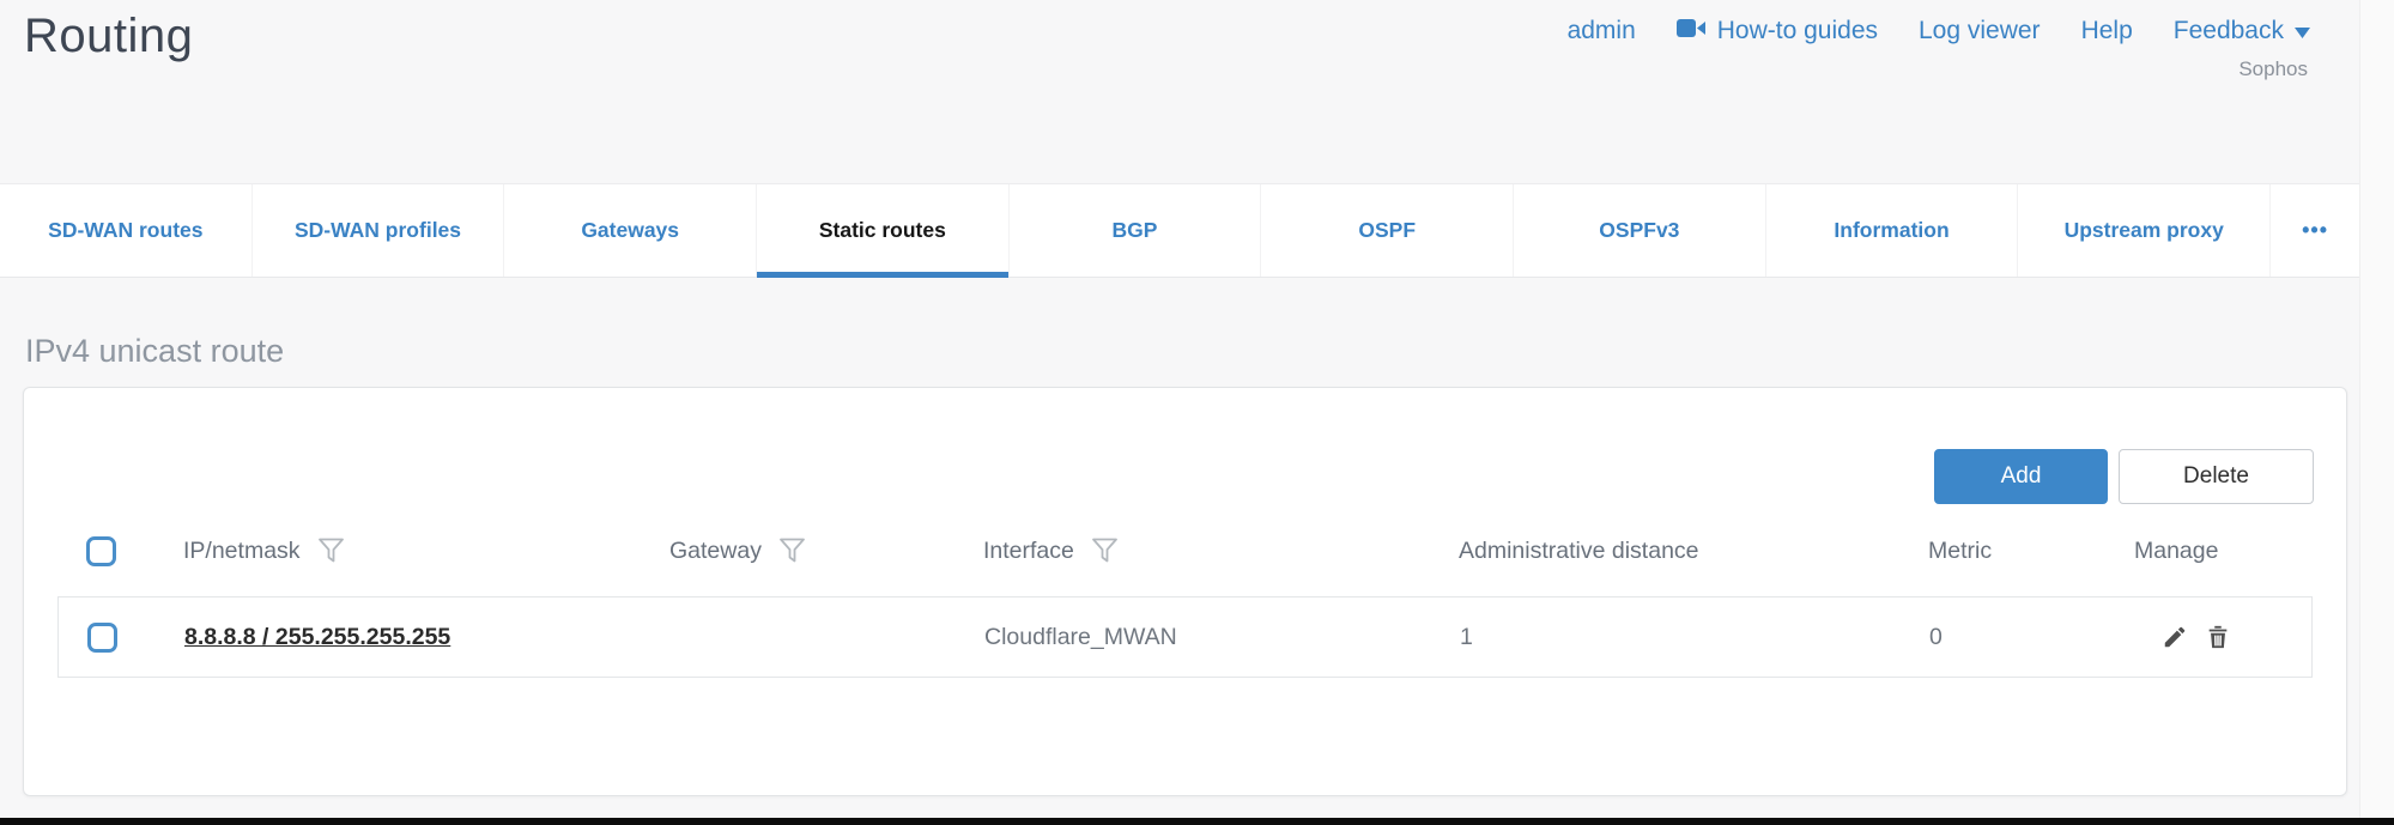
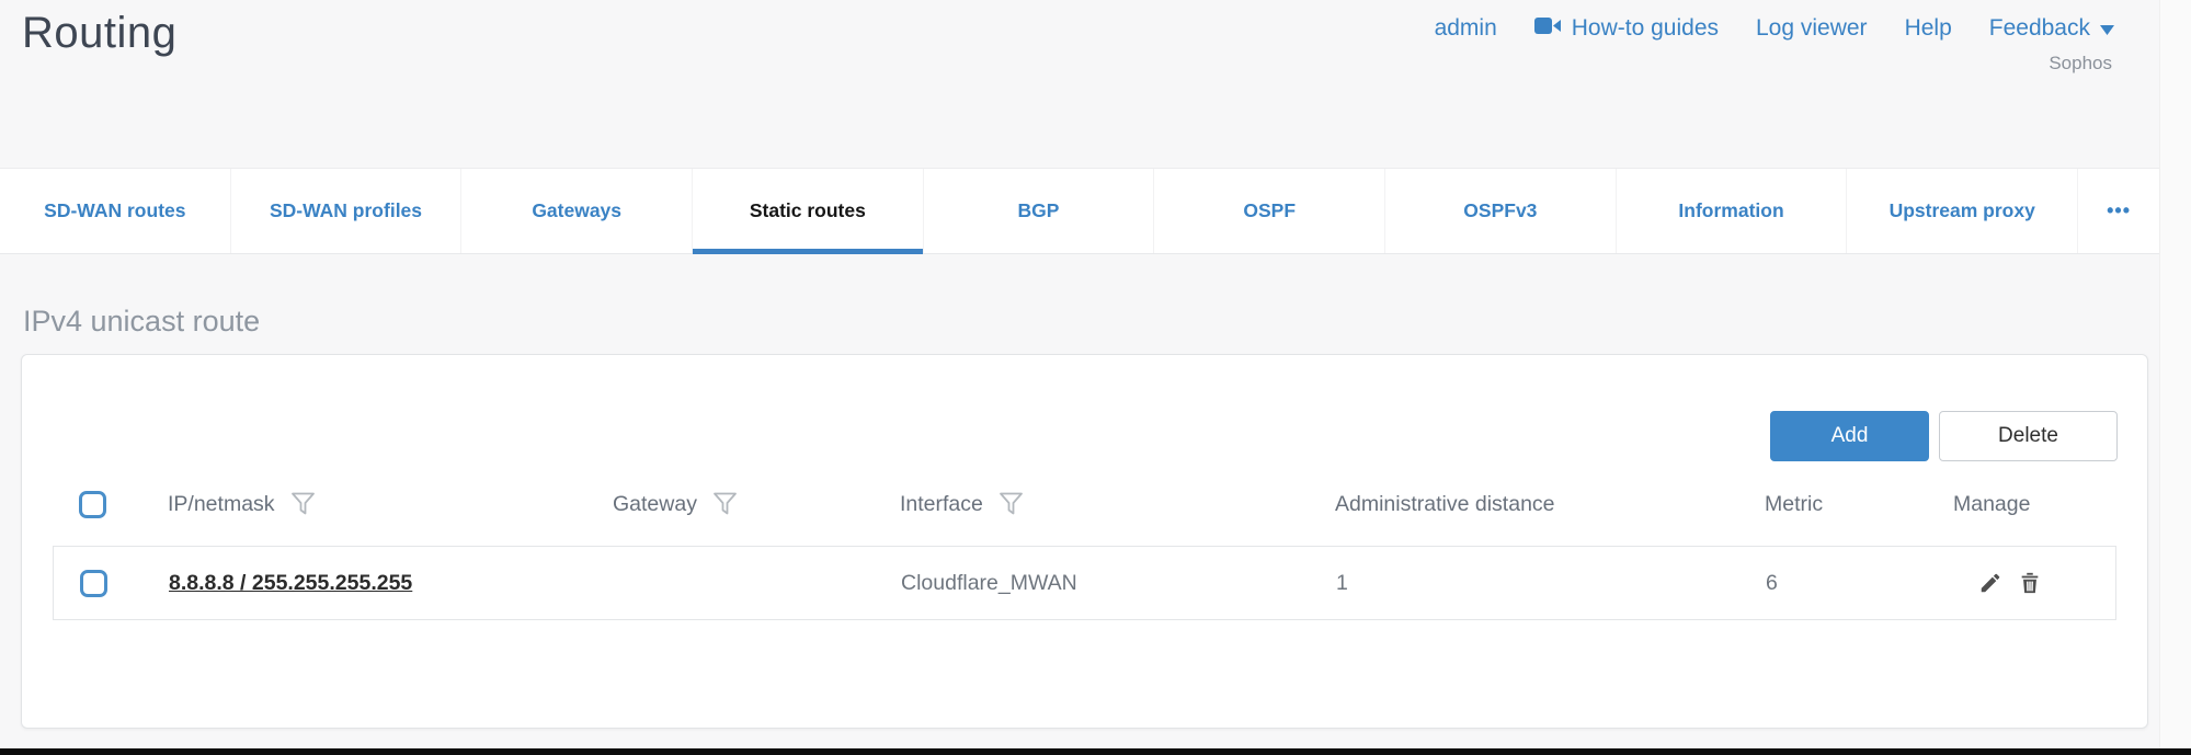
  Routing
  admin
  How-to guides
  Log viewer
  Help
  Feedback
  Sophos
  SD-WAN routes
  SD-WAN profiles
  Gateways
  Static routes
  BGP
  OSPF
  OSPFv3
  Information
  Upstream proxy
  •••
  IPv4 unicast route
  Add
  Delete
  IP/netmask
  Gateway
  Interface
  Administrative distance
  Metric
  Manage
  8.8.8.8 / 255.255.255.255
  Cloudflare_MWAN
  1
- 0
+ 6
